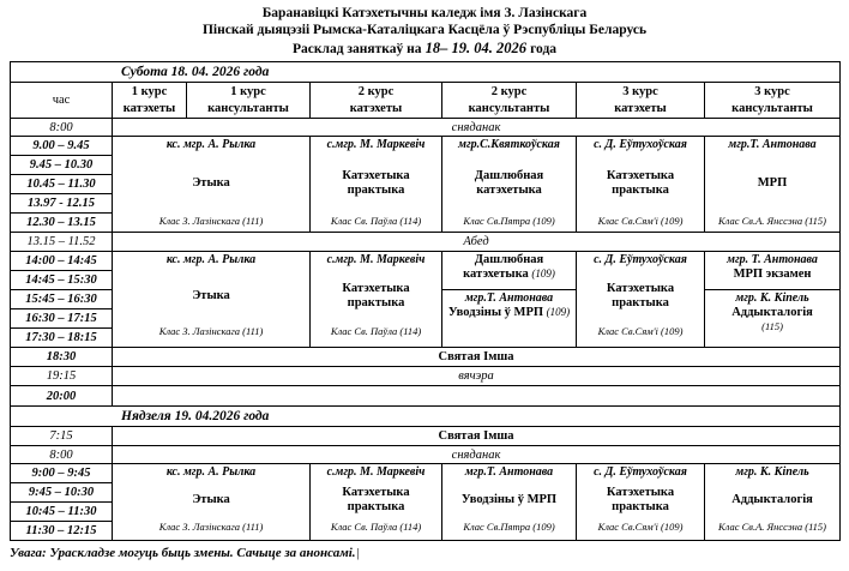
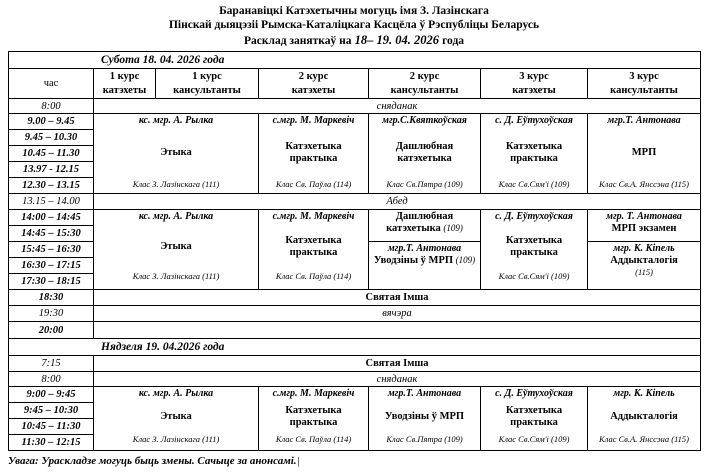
- Баранавіцкі Катэхетычны каледж імя З. Лазінскага
+ Баранавіцкі Катэхетычны могуць імя З. Лазінскага
  Пінскай дыяцэзіі Рымска-Каталіцкага Касцёла ў Рэспубліцы Беларусь
  Расклад заняткаў на 18– 19. 04. 2026 года
  Субота 18. 04. 2026 года
  час	1 курс катэхеты	1 курс кансультанты	2 курс катэхеты	2 курс кансультанты	3 курс катэхеты	3 курс кансультанты
  8:00	сняданак
  9.00 – 9.45	кс. мгр. А. Рылка Этыка Клас З. Лазінскага (111)	с.мгр. М. Маркевіч Катэхетыка практыка Клас Св. Паўла (114)	мгр.С.Квяткоўская Дашлюбная катэхетыка Клас Св.Пятра (109)	с. Д. Еўтухоўская Катэхетыка практыка Клас Св.Сям'і (109)	мгр.Т. Антонава МРП Клас Св.А. Янссэна (115)
  9.45 – 10.30
  10.45 – 11.30
  13.97 - 12.15
  12.30 – 13.15
- 13.15 – 11.52	Абед
+ 13.15 – 14.00	Абед
  14:00 – 14:45	кс. мгр. А. Рылка Этыка Клас З. Лазінскага (111)	с.мгр. М. Маркевіч Катэхетыка практыка Клас Св. Паўла (114)	Дашлюбная катэхетыка (109)	с. Д. Еўтухоўская Катэхетыка практыка Клас Св.Сям'і (109)	мгр. Т. Антонава МРП экзамен
  14:45 – 15:30
  15:45 – 16:30	мгр.Т. Антонава Уводзіны ў МРП (109)	мгр. К. Кіпель Аддыкталогія (115)
  16:30 – 17:15
  17:30 – 18:15
  18:30	Святая Імша
- 19:15	вячэра
+ 19:30	вячэра
  20:00
  Нядзеля 19. 04.2026 года
  7:15	Святая Імша
  8:00	сняданак
  9:00 – 9:45	кс. мгр. А. Рылка Этыка Клас З. Лазінскага (111)	с.мгр. М. Маркевіч Катэхетыка практыка Клас Св. Паўла (114)	мгр.Т. Антонава Уводзіны ў МРП Клас Св.Пятра (109)	с. Д. Еўтухоўская Катэхетыка практыка Клас Св.Сям'і (109)	мгр. К. Кіпель Аддыкталогія Клас Св.А. Янссэна (115)
  9:45 – 10:30
  10:45 – 11:30
  11:30 – 12:15
  Увага: Ураскладзе могуць быць змены. Сачыце за анонсамі.|
